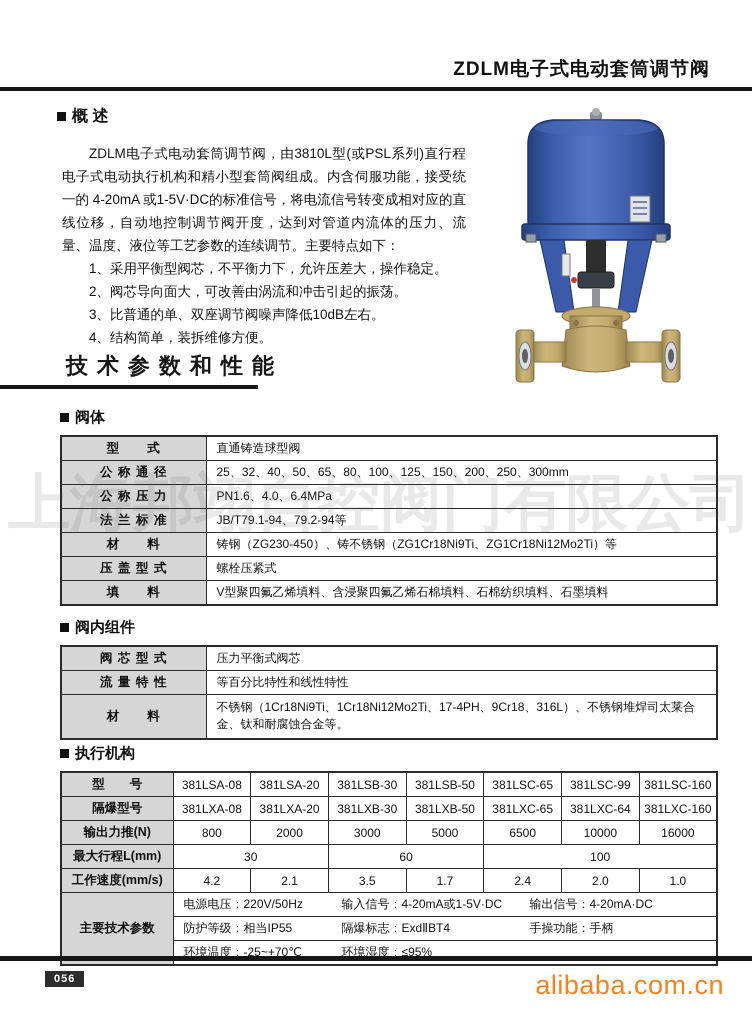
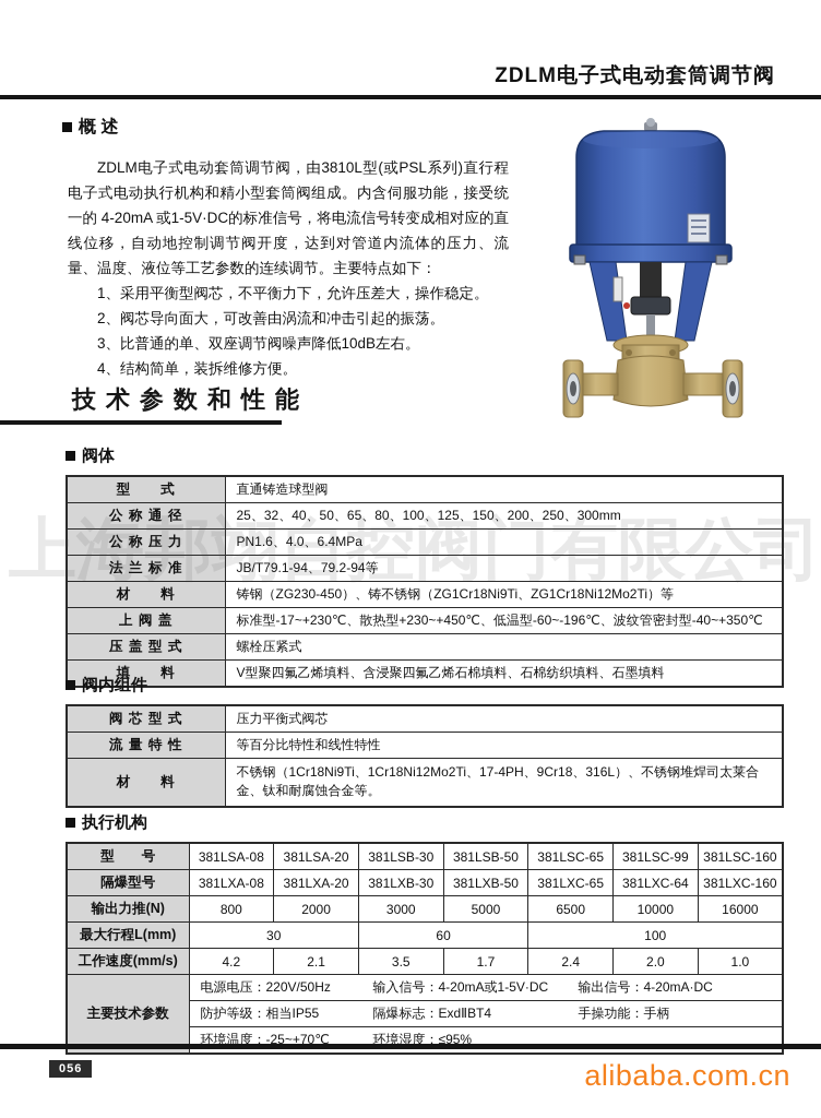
  ZDLM电子式电动套筒调节阀
  概 述
  ZDLM电子式电动套筒调节阀，由3810L型(或PSL系列)直行程电子式电动执行机构和精小型套筒阀组成。内含伺服功能，接受统一的 4-20mA 或1-5V·DC的标准信号，将电流信号转变成相对应的直线位移，自动地控制调节阀开度，达到对管道内流体的压力、流量、温度、液位等工艺参数的连续调节。主要特点如下：
  1、采用平衡型阀芯，不平衡力下，允许压差大，操作稳定。
  2、阀芯导向面大，可改善由涡流和冲击引起的振荡。
  3、比普通的单、双座调节阀噪声降低10dB左右。
  4、结构简单，装拆维修方便。
  技术参数和性能
  阀体
  型 式	直通铸造球型阀
  公 称 通 径	25、32、40、50、65、80、100、125、150、200、250、300mm
  公 称 压 力	PN1.6、4.0、6.4MPa
  法 兰 标 准	JB/T79.1-94、79.2-94等
  材 料	铸钢（ZG230-450）、铸不锈钢（ZG1Cr18Ni9Ti、ZG1Cr18Ni12Mo2Ti）等
+ 上 阀 盖	标准型-17~+230℃、散热型+230~+450℃、低温型-60~-196℃、波纹管密封型-40~+350℃
  压 盖 型 式	螺栓压紧式
  填 料	V型聚四氟乙烯填料、含浸聚四氟乙烯石棉填料、石棉纺织填料、石墨填料
  阀内组件
  阀 芯 型 式	压力平衡式阀芯
  流 量 特 性	等百分比特性和线性特性
  材 料	不锈钢（1Cr18Ni9Ti、1Cr18Ni12Mo2Ti、17-4PH、9Cr18、316L）、不锈钢堆焊司太莱合金、钛和耐腐蚀合金等。
  执行机构
  型 号	381LSA-08	381LSA-20	381LSB-30	381LSB-50	381LSC-65	381LSC-99	381LSC-160
  隔爆型号	381LXA-08	381LXA-20	381LXB-30	381LXB-50	381LXC-65	381LXC-64	381LXC-160
  输出力推(N)	800	2000	3000	5000	6500	10000	16000
  最大行程L(mm)	30	60	100
  工作速度(mm/s)	4.2	2.1	3.5	1.7	2.4	2.0	1.0
  主要技术参数	电源电压：220V/50Hz 输入信号：4-20mA或1-5V·DC 输出信号：4-20mA·DC
  防护等级：相当IP55 隔爆标志：ExdⅡBT4 手操功能：手柄
  环境温度：-25~+70℃ 环境湿度：≤95%
  上海邦翊自控阀门有限公司
  056
  alibaba.com.cn
